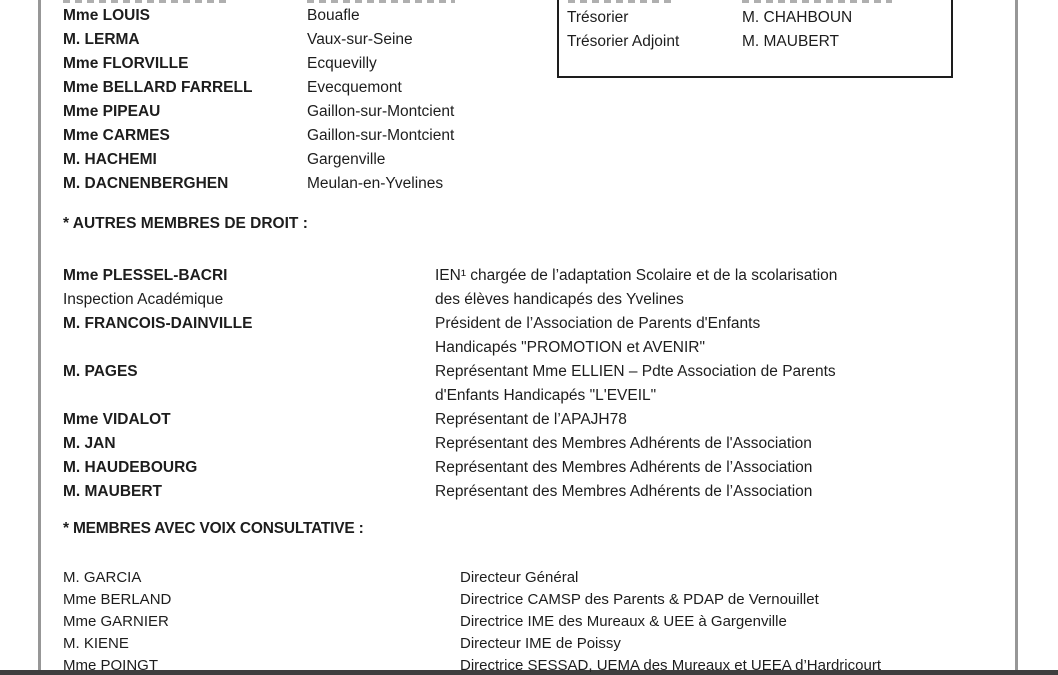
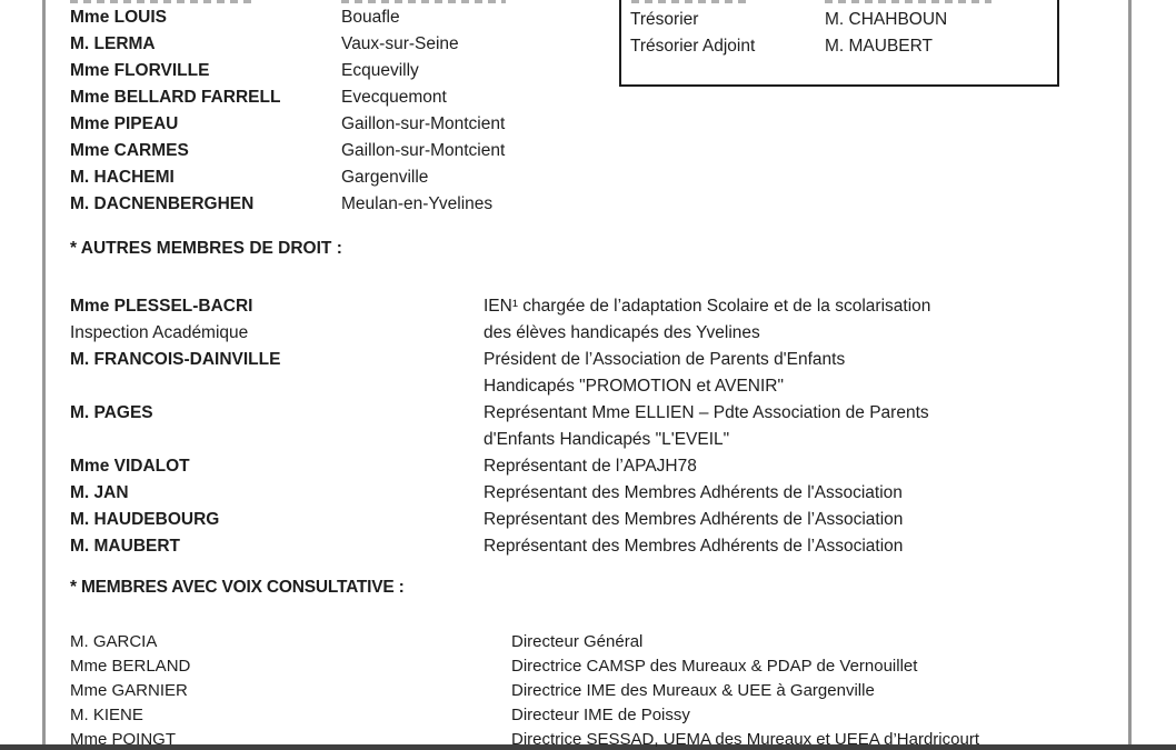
  Mme LOUIS Bouafle
  M. LERMA Vaux-sur-Seine
  Mme FLORVILLE Ecquevilly
  Mme BELLARD FARRELL Evecquemont
  Mme PIPEAU Gaillon-sur-Montcient
  Mme CARMES Gaillon-sur-Montcient
  M. HACHEMI Gargenville
  M. DACNENBERGHEN Meulan-en-Yvelines
  Trésorier M. CHAHBOUN
  Trésorier Adjoint M. MAUBERT
  * AUTRES MEMBRES DE DROIT :
  Mme PLESSEL-BACRI IEN¹ chargée de l’adaptation Scolaire et de la scolarisation
  Inspection Académique des élèves handicapés des Yvelines
  M. FRANCOIS-DAINVILLE Président de l’Association de Parents d'Enfants
  Handicapés "PROMOTION et AVENIR"
  M. PAGES Représentant Mme ELLIEN – Pdte Association de Parents
  d'Enfants Handicapés "L'EVEIL"
  Mme VIDALOT Représentant de l’APAJH78
  M. JAN Représentant des Membres Adhérents de l'Association
  M. HAUDEBOURG Représentant des Membres Adhérents de l’Association
  M. MAUBERT Représentant des Membres Adhérents de l’Association
  * MEMBRES AVEC VOIX CONSULTATIVE :
  M. GARCIA Directeur Général
- Mme BERLAND Directrice CAMSP des Parents & PDAP de Vernouillet
+ Mme BERLAND Directrice CAMSP des Mureaux & PDAP de Vernouillet
  Mme GARNIER Directrice IME des Mureaux & UEE à Gargenville
  M. KIENE Directeur IME de Poissy
  Mme POINGT Directrice SESSAD, UEMA des Mureaux et UEEA d’Hardricourt
